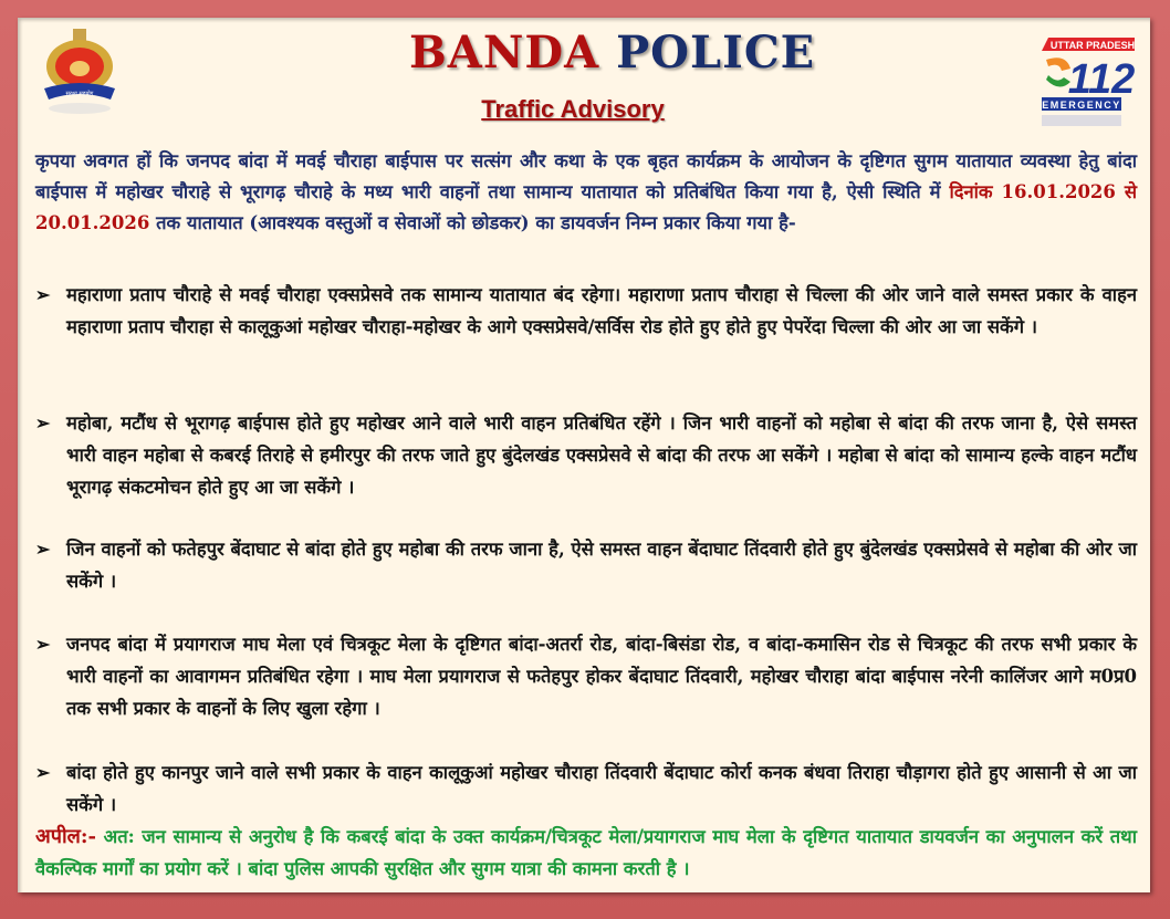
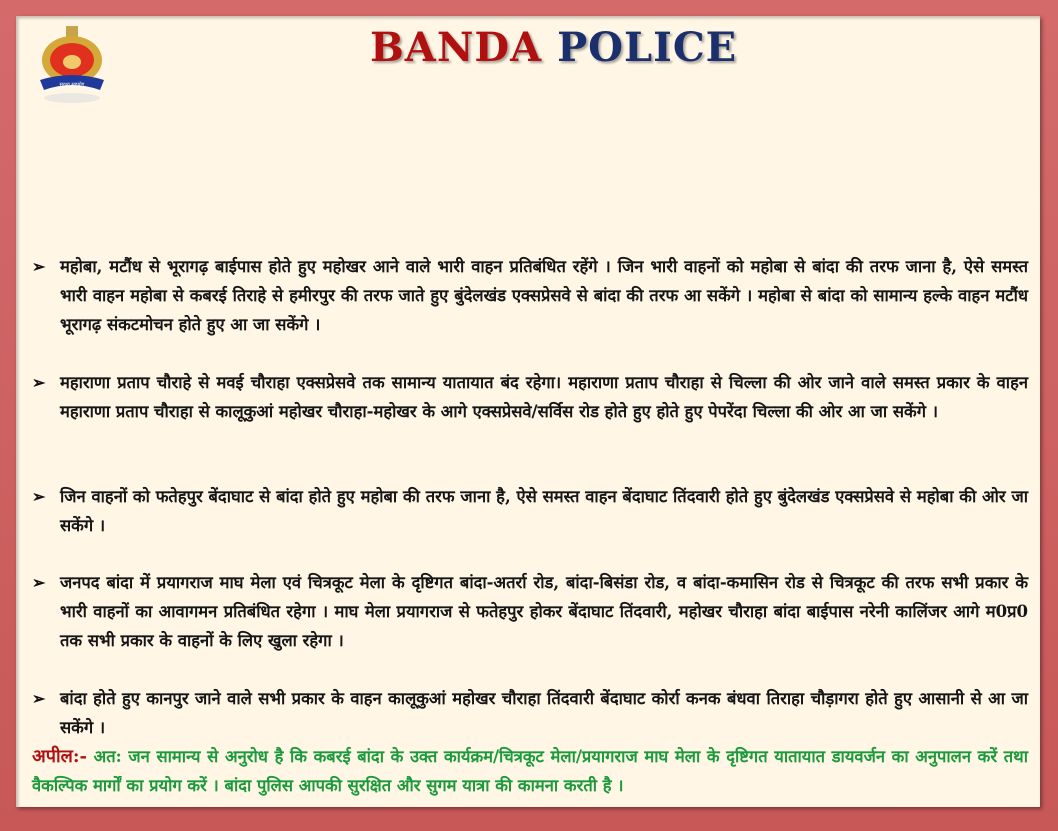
  BANDA POLICE
- Traffic Advisory
- UTTAR PRADESH
- 112
- EMERGENCY
- कृपया अवगत हों कि जनपद बांदा में मवई चौराहा बाईपास पर सत्संग और कथा के एक बृहत कार्यक्रम के आयोजन के दृष्टिगत सुगम यातायात व्यवस्था हेतु बांदा बाईपास में महोखर चौराहे से भूरागढ़ चौराहे के मध्य भारी वाहनों तथा सामान्य यातायात को प्रतिबंधित किया गया है, ऐसी स्थिति में दिनांक 16.01.2026 से 20.01.2026 तक यातायात (आवश्यक वस्तुओं व सेवाओं को छोडकर) का डायवर्जन निम्न प्रकार किया गया है-
  ➢
- महाराणा प्रताप चौराहे से मवई चौराहा एक्सप्रेसवे तक सामान्य यातायात बंद रहेगा। महाराणा प्रताप चौराहा से चिल्ला की ओर जाने वाले समस्त प्रकार के वाहन महाराणा प्रताप चौराहा से कालूकुआं महोखर चौराहा-महोखर के आगे एक्सप्रेसवे/सर्विस रोड होते हुए होते हुए पेपरेंदा चिल्ला की ओर आ जा सकेंगे ।
+ महोबा, मटौंध से भूरागढ़ बाईपास होते हुए महोखर आने वाले भारी वाहन प्रतिबंधित रहेंगे । जिन भारी वाहनों को महोबा से बांदा की तरफ जाना है, ऐसे समस्त भारी वाहन महोबा से कबरई तिराहे से हमीरपुर की तरफ जाते हुए बुंदेलखंड एक्सप्रेसवे से बांदा की तरफ आ सकेंगे । महोबा से बांदा को सामान्य हल्के वाहन मटौंध भूरागढ़ संकटमोचन होते हुए आ जा सकेंगे ।
  ➢
- महोबा, मटौंध से भूरागढ़ बाईपास होते हुए महोखर आने वाले भारी वाहन प्रतिबंधित रहेंगे । जिन भारी वाहनों को महोबा से बांदा की तरफ जाना है, ऐसे समस्त भारी वाहन महोबा से कबरई तिराहे से हमीरपुर की तरफ जाते हुए बुंदेलखंड एक्सप्रेसवे से बांदा की तरफ आ सकेंगे । महोबा से बांदा को सामान्य हल्के वाहन मटौंध भूरागढ़ संकटमोचन होते हुए आ जा सकेंगे ।
+ महाराणा प्रताप चौराहे से मवई चौराहा एक्सप्रेसवे तक सामान्य यातायात बंद रहेगा। महाराणा प्रताप चौराहा से चिल्ला की ओर जाने वाले समस्त प्रकार के वाहन महाराणा प्रताप चौराहा से कालूकुआं महोखर चौराहा-महोखर के आगे एक्सप्रेसवे/सर्विस रोड होते हुए होते हुए पेपरेंदा चिल्ला की ओर आ जा सकेंगे ।
  ➢
  जिन वाहनों को फतेहपुर बेंदाघाट से बांदा होते हुए महोबा की तरफ जाना है, ऐसे समस्त वाहन बेंदाघाट तिंदवारी होते हुए बुंदेलखंड एक्सप्रेसवे से महोबा की ओर जा सकेंगे ।
  ➢
  जनपद बांदा में प्रयागराज माघ मेला एवं चित्रकूट मेला के दृष्टिगत बांदा-अतर्रा रोड, बांदा-बिसंडा रोड, व बांदा-कमासिन रोड से चित्रकूट की तरफ सभी प्रकार के भारी वाहनों का आवागमन प्रतिबंधित रहेगा । माघ मेला प्रयागराज से फतेहपुर होकर बेंदाघाट तिंदवारी, महोखर चौराहा बांदा बाईपास नरेनी कालिंजर आगे म0प्र0 तक सभी प्रकार के वाहनों के लिए खुला रहेगा ।
  ➢
  बांदा होते हुए कानपुर जाने वाले सभी प्रकार के वाहन कालूकुआं महोखर चौराहा तिंदवारी बेंदाघाट कोर्रा कनक बंधवा तिराहा चौड़ागरा होते हुए आसानी से आ जा सकेंगे ।
  अपील:- अत: जन सामान्य से अनुरोध है कि कबरई बांदा के उक्त कार्यक्रम/चित्रकूट मेला/प्रयागराज माघ मेला के दृष्टिगत यातायात डायवर्जन का अनुपालन करें तथा वैकल्पिक मार्गों का प्रयोग करें । बांदा पुलिस आपकी सुरक्षित और सुगम यात्रा की कामना करती है ।
